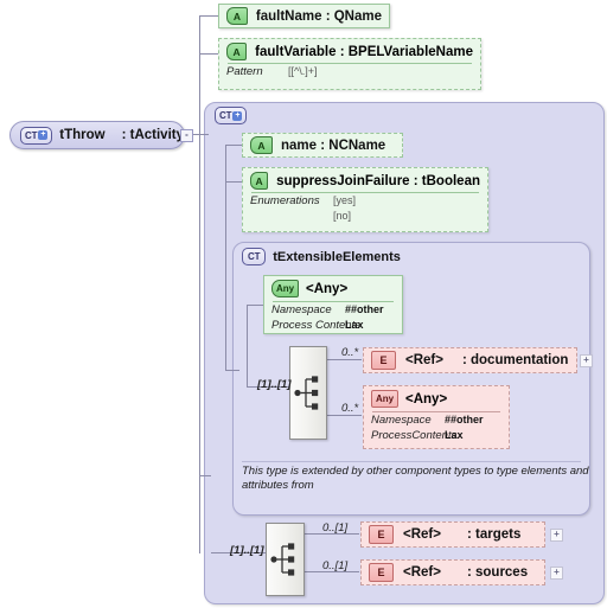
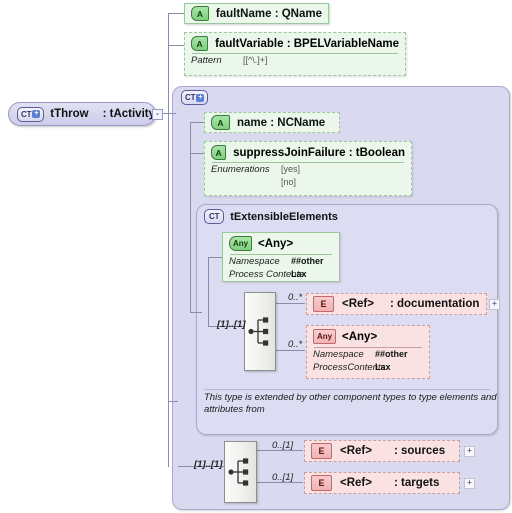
  CT
  tThrow
  : tActivit
  -
  A
  faultName : QName
  A
  faultVariable : BPELVariableName
  Pattern
  [[^\.]+]
  CT
  A
  name : NCName
  A
  suppressJoinFailure : tBoolean
  Enumerations
  [yes]
  [no]
  CT
  tExtensibleElements
  Any
  <Any>
  Namespace
  ##other
  Process Conte
  Lax
  [1]..[1]
  E
  <Ref>
  : documentation
  0..*
  +
  Any
  <Any>
  Namespace
  ##other
  ProcessConte
  Lax
  0..*
  This type is extended by other component types to type elements and
  attributes from
  [1]..[1]
  E
  <Ref>
- : targets
+ : sources
  0..[1]
  +
  E
  <Ref>
- : sources
+ : targets
  0..[1]
  +
